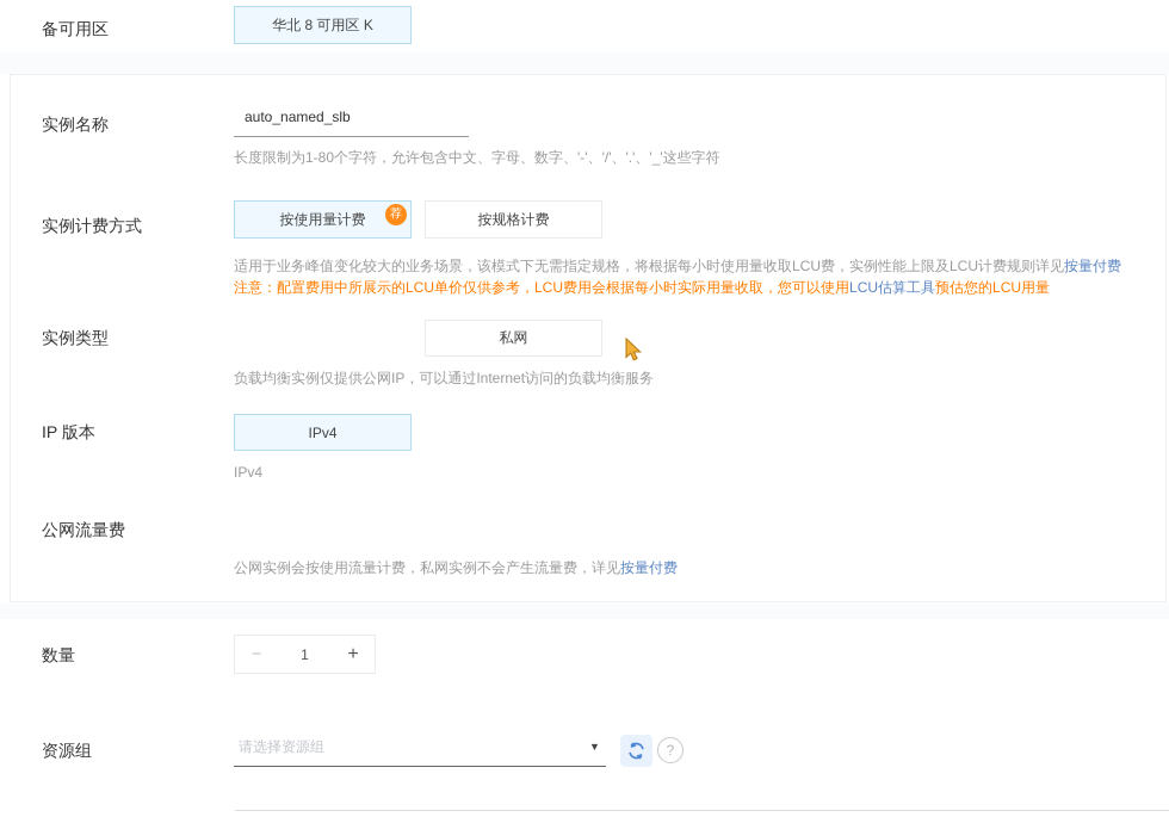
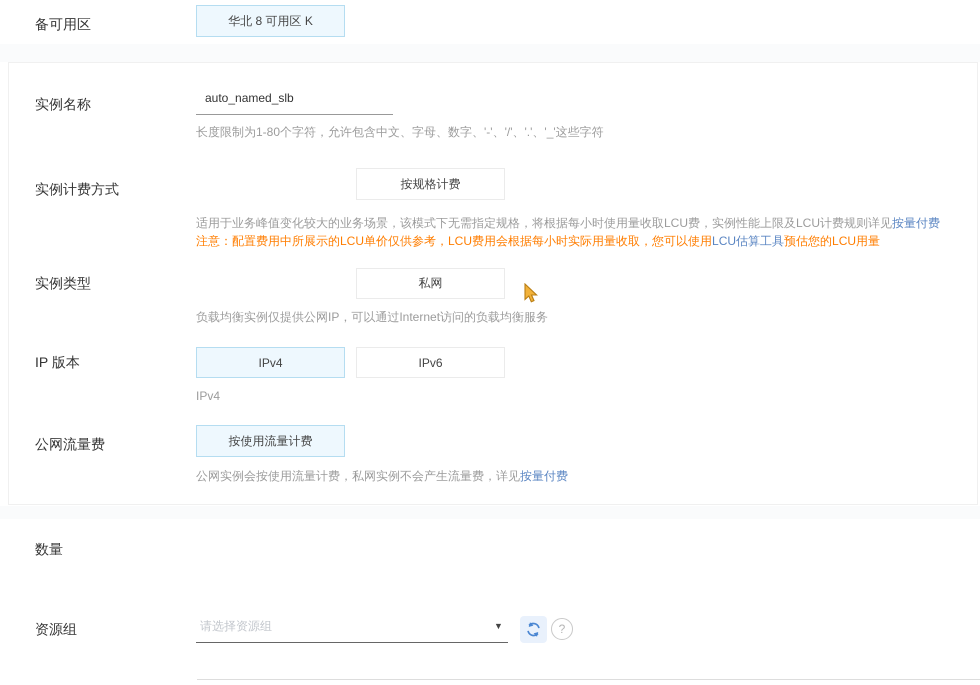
  备可用区
  华北 8 可用区 K
  实例名称
  auto_named_slb
  长度限制为1-80个字符，允许包含中文、字母、数字、'-'、'/'、'.'、'_'这些字符
  实例计费方式
- 按使用量计费
- 荐
  按规格计费
  适用于业务峰值变化较大的业务场景，该模式下无需指定规格，将根据每小时使用量收取LCU费，实例性能上限及LCU计费规则详见按量付费
  注意：配置费用中所展示的LCU单价仅供参考，LCU费用会根据每小时实际用量收取，您可以使用LCU估算工具预估您的LCU用量
  实例类型
  私网
  负载均衡实例仅提供公网IP，可以通过Internet访问的负载均衡服务
  IP 版本
  IPv4
+ IPv6
  IPv4
  公网流量费
+ 按使用流量计费
  公网实例会按使用流量计费，私网实例不会产生流量费，详见按量付费
  数量
- −
- 1
- +
  资源组
  请选择资源组
  ▼
  ?
